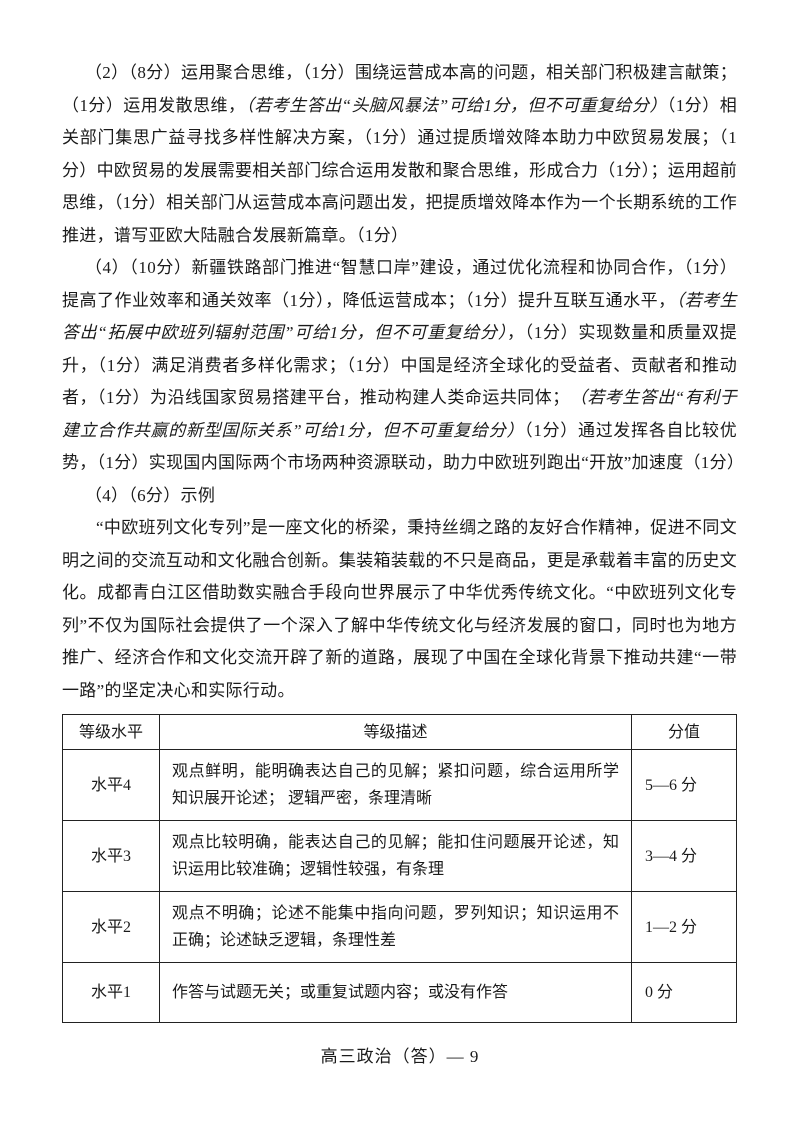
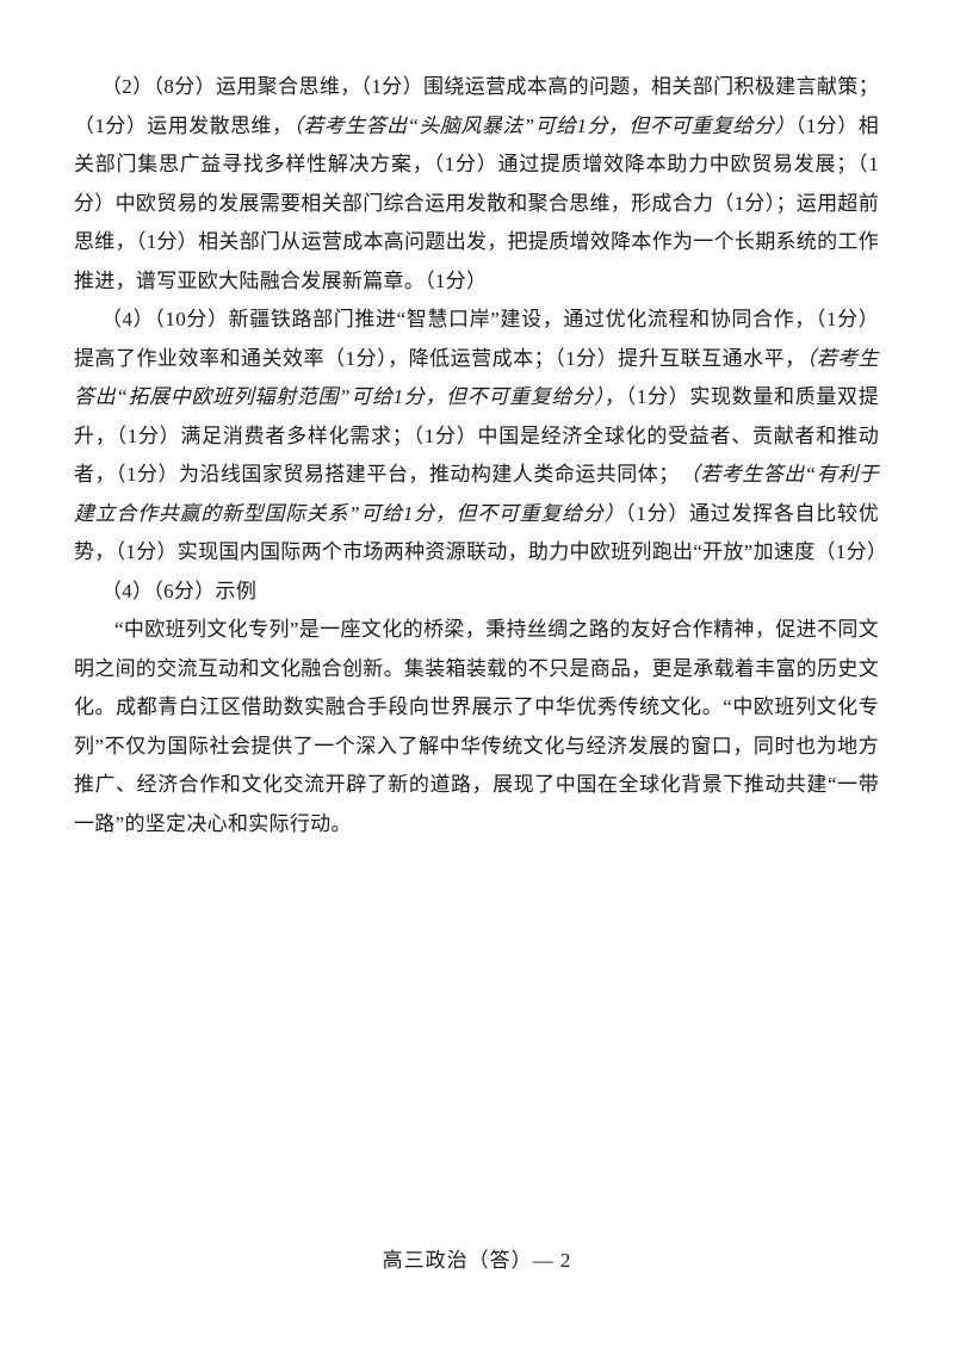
  （2）（8分）运用聚合思维，（1分）围绕运营成本高的问题，相关部门积极建言献策；（1分）运用发散思维，（若考生答出“头脑风暴法”可给1分，但不可重复给分）（1分）相关部门集思广益寻找多样性解决方案，（1分）通过提质增效降本助力中欧贸易发展；（1分）中欧贸易的发展需要相关部门综合运用发散和聚合思维，形成合力（1分）；运用超前思维，（1分）相关部门从运营成本高问题出发，把提质增效降本作为一个长期系统的工作推进，谱写亚欧大陆融合发展新篇章。（1分）
  （4）（10分）新疆铁路部门推进“智慧口岸”建设，通过优化流程和协同合作，（1分）提高了作业效率和通关效率（1分），降低运营成本；（1分）提升互联互通水平，（若考生答出“拓展中欧班列辐射范围”可给1分，但不可重复给分），（1分）实现数量和质量双提升，（1分）满足消费者多样化需求；（1分）中国是经济全球化的受益者、贡献者和推动者，（1分）为沿线国家贸易搭建平台，推动构建人类命运共同体；（若考生答出“有利于建立合作共赢的新型国际关系”可给1分，但不可重复给分）（1分）通过发挥各自比较优势，（1分）实现国内国际两个市场两种资源联动，助力中欧班列跑出“开放”加速度（1分）
  （4）（6分）示例
  “中欧班列文化专列”是一座文化的桥梁，秉持丝绸之路的友好合作精神，促进不同文明之间的交流互动和文化融合创新。集装箱装载的不只是商品，更是承载着丰富的历史文化。成都青白江区借助数实融合手段向世界展示了中华优秀传统文化。“中欧班列文化专列”不仅为国际社会提供了一个深入了解中华传统文化与经济发展的窗口，同时也为地方推广、经济合作和文化交流开辟了新的道路，展现了中国在全球化背景下推动共建“一带一路”的坚定决心和实际行动。
- 等级水平	等级描述	分值
- 水平4	观点鲜明，能明确表达自己的见解；紧扣问题，综合运用所学知识展开论述； 逻辑严密，条理清晰	5—6 分
- 水平3	观点比较明确，能表达自己的见解；能扣住问题展开论述，知识运用比较准确；逻辑性较强，有条理	3—4 分
- 水平2	观点不明确；论述不能集中指向问题，罗列知识；知识运用不正确；论述缺乏逻辑，条理性差	1—2 分
- 水平1	作答与试题无关；或重复试题内容；或没有作答	0 分
- 高三政治（答）— 9
+ 高三政治（答）— 2
